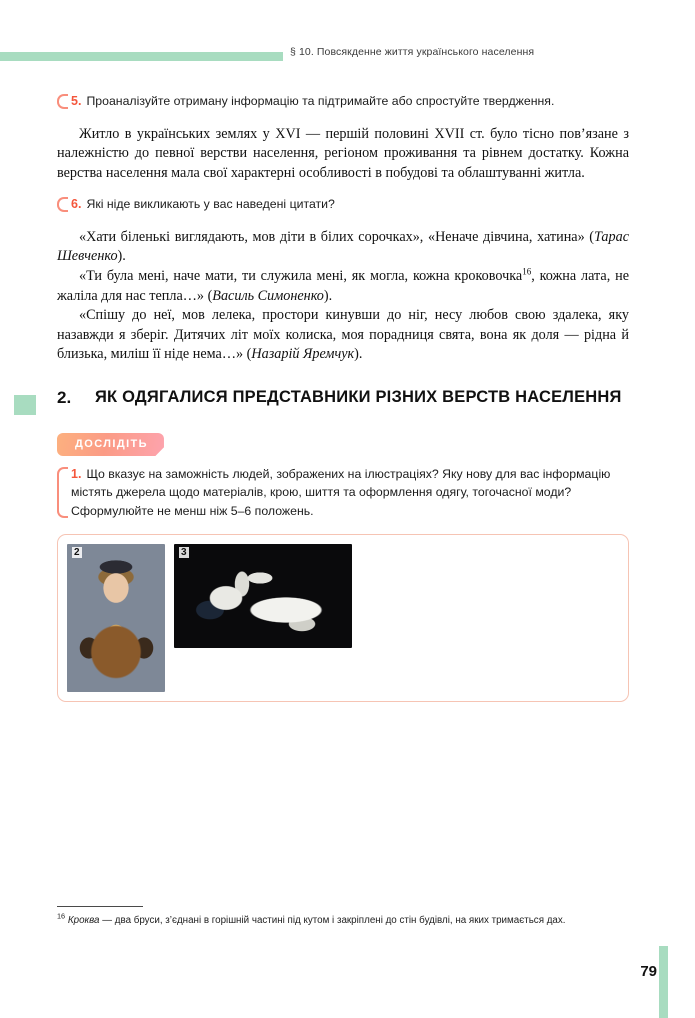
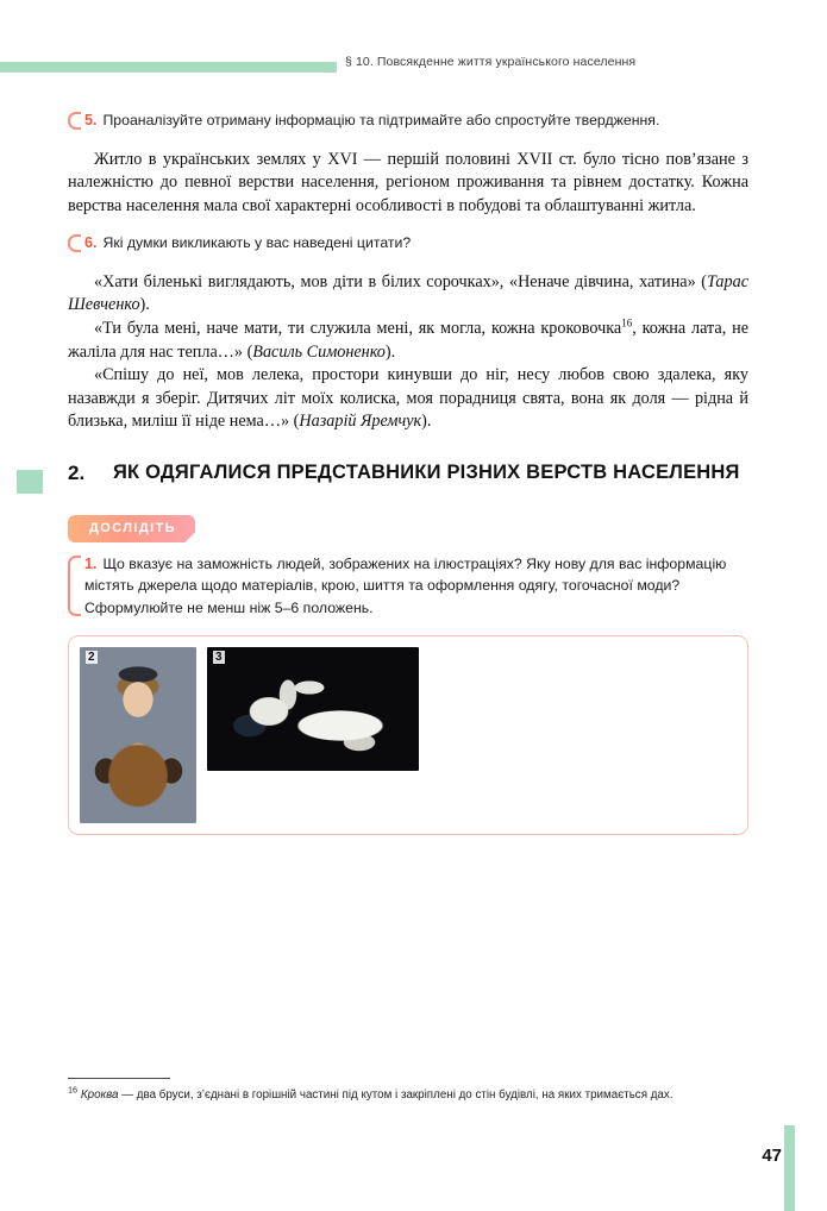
  § 10. Повсякденне життя українського населення
  5. Проаналізуйте отриману інформацію та підтримайте або спростуйте твердження.
  Житло в українських землях у XVI — першій половині XVII ст. було тісно пов’язане з належністю до певної верстви населення, регіоном проживання та рівнем достатку. Кожна верства населення мала свої характерні особливості в побудові та облаштуванні житла.
- 6. Які ніде викликають у вас наведені цитати?
+ 6. Які думки викликають у вас наведені цитати?
  «Хати біленькі виглядають, мов діти в білих сорочках», «Неначе дівчина, хатина» (Тарас Шевченко).
  «Ти була мені, наче мати, ти служила мені, як могла, кожна кроковочка16, кожна лата, не жаліла для нас тепла…» (Василь Симоненко).
  «Спішу до неї, мов лелека, простори кинувши до ніг, несу любов свою здалека, яку назавжди я зберіг. Дитячих літ моїх колиска, моя порадниця свята, вона як доля — рідна й близька, миліш її ніде нема…» (Назарій Яремчук).
  2.
  ЯК ОДЯГАЛИСЯ ПРЕДСТАВНИКИ РІЗНИХ ВЕРСТВ НАСЕЛЕННЯ
  ДОСЛІДІТЬ
  1. Що вказує на заможність людей, зображених на ілюстраціях? Яку нову для вас інформацію містять джерела щодо матеріалів, крою, шиття та оформлення одягу, тогочасної моди? Сформулюйте не менш ніж 5–6 положень.
  2
  3
  16 Кроква — два бруси, з’єднані в горішній частині під кутом і закріплені до стін будівлі, на яких тримається дах.
- 79
+ 47
